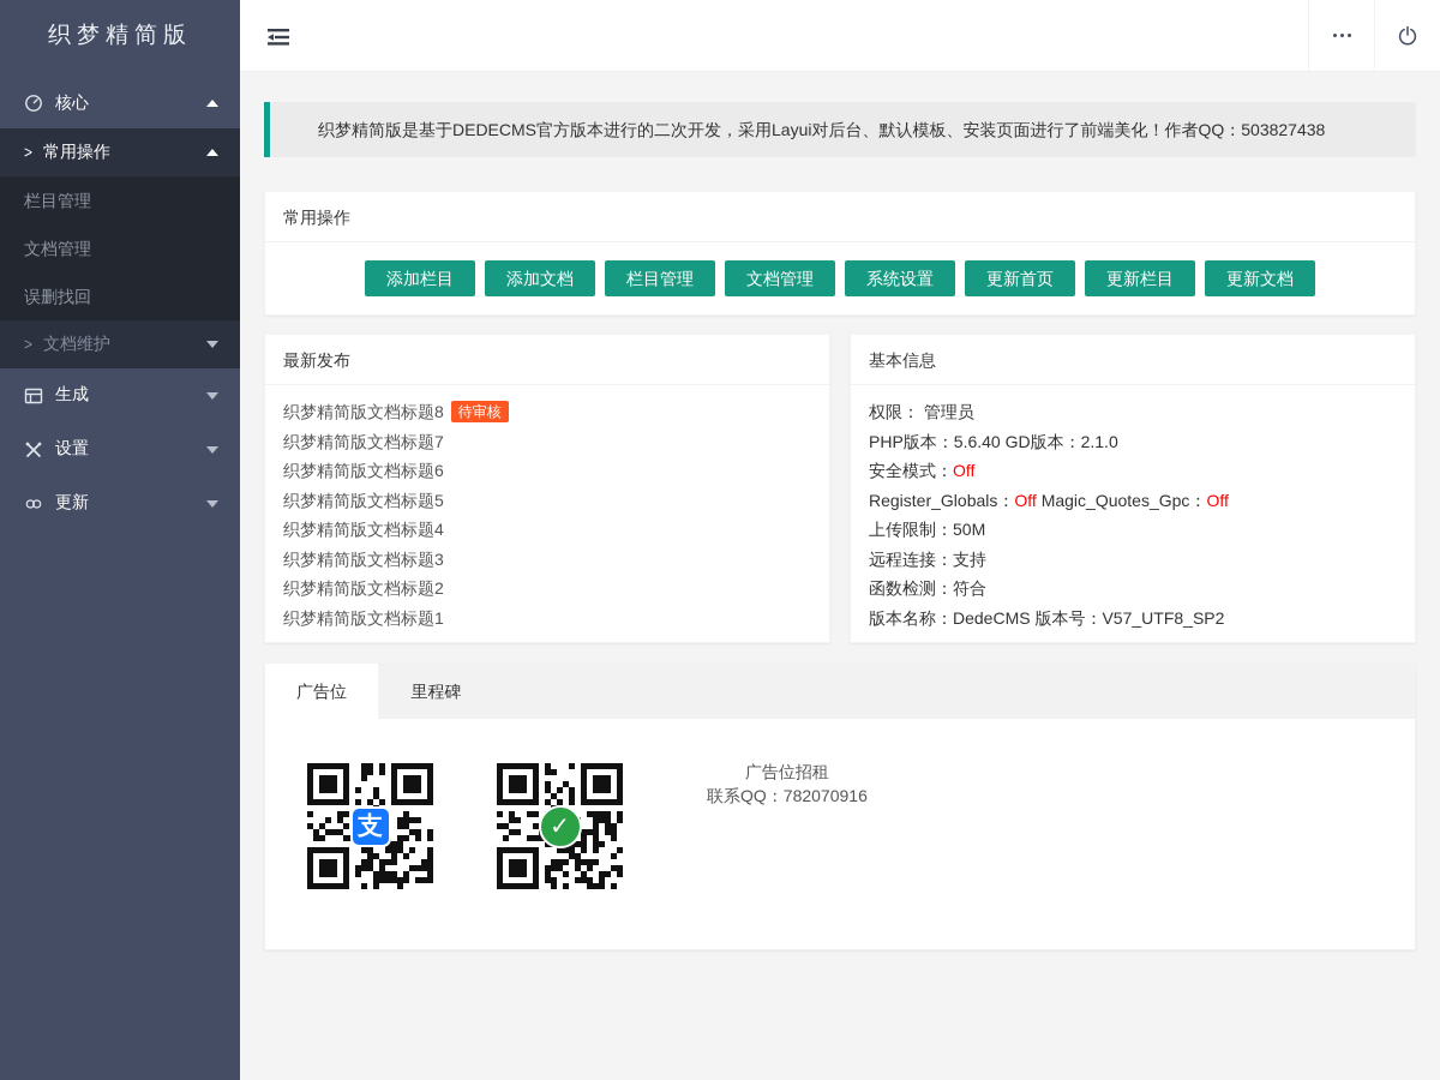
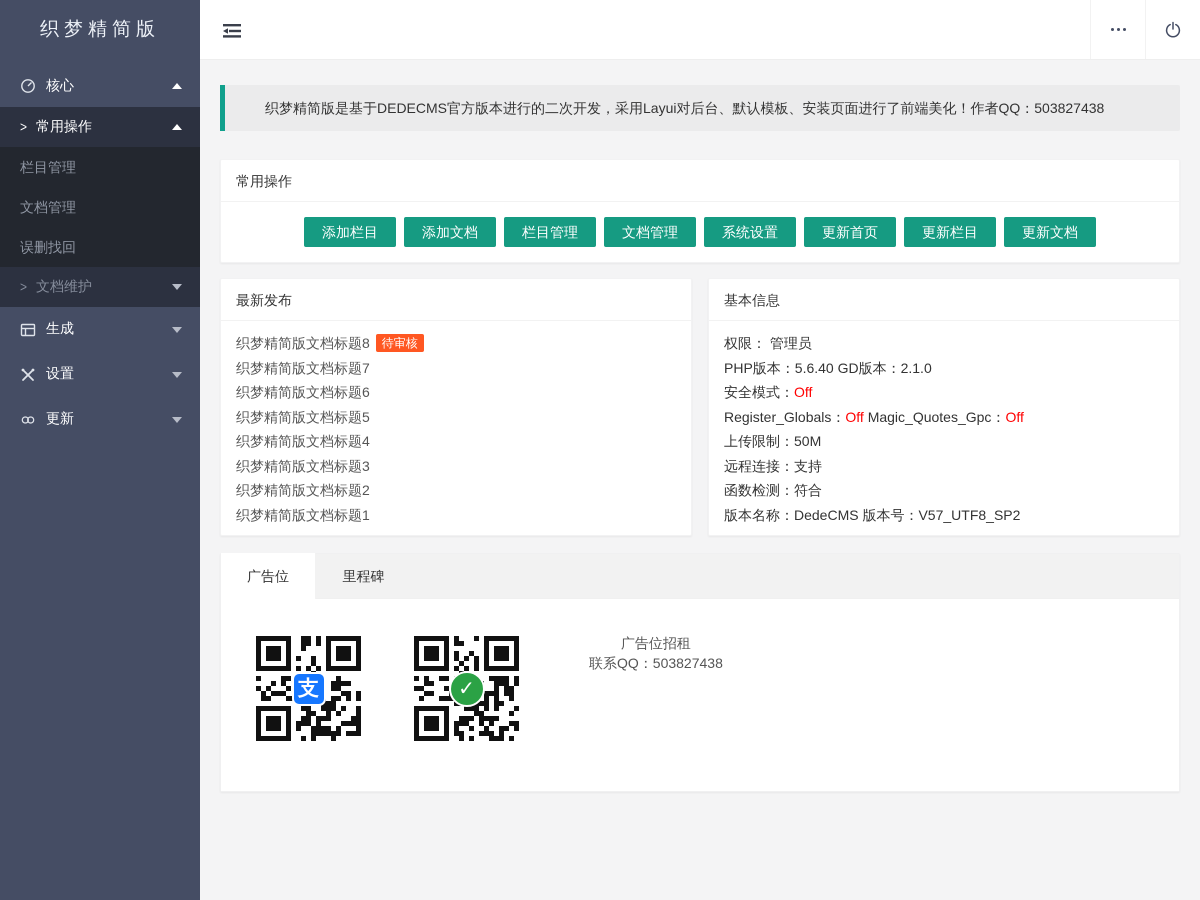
  织梦精简版
  核心
  常用操作
  栏目管理
  文档管理
  误删找回
  文档维护
  生成
  设置
  更新
  织梦精简版是基于DEDECMS官方版本进行的二次开发，采用Layui对后台、默认模板、安装页面进行了前端美化！作者QQ：503827438
  常用操作
  添加栏目
  添加文档
  栏目管理
  文档管理
  系统设置
  更新首页
  更新栏目
  更新文档
  最新发布
  织梦精简版文档标题8 待审核
  织梦精简版文档标题7
  织梦精简版文档标题6
  织梦精简版文档标题5
  织梦精简版文档标题4
  织梦精简版文档标题3
  织梦精简版文档标题2
  织梦精简版文档标题1
  基本信息
  权限： 管理员
  PHP版本：5.6.40 GD版本：2.1.0
  安全模式：Off
  Register_Globals：Off Magic_Quotes_Gpc：Off
  上传限制：50M
  远程连接：支持
  函数检测：符合
  版本名称：DedeCMS 版本号：V57_UTF8_SP2
  广告位
  里程碑
  支
  ✓
  广告位招租
- 联系QQ：782070916
+ 联系QQ：503827438
